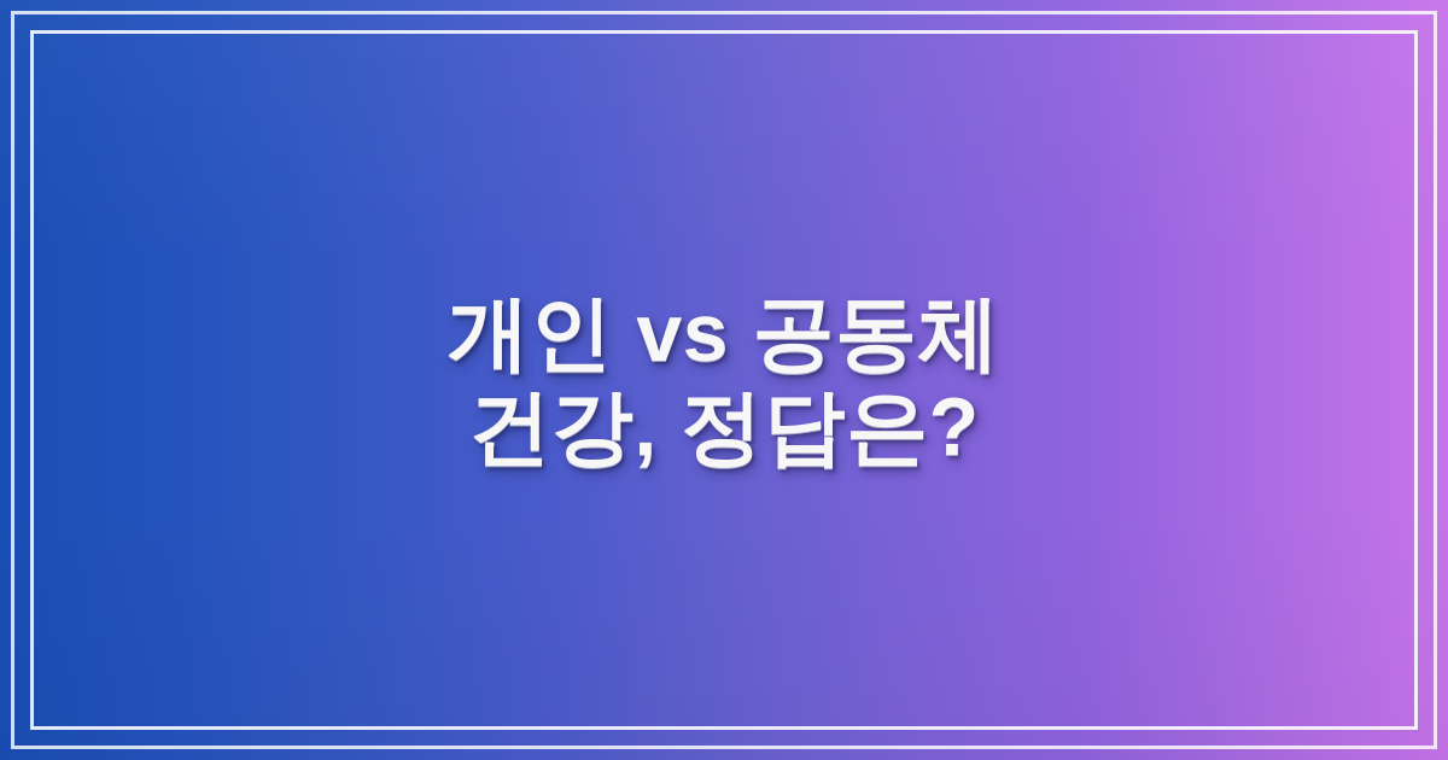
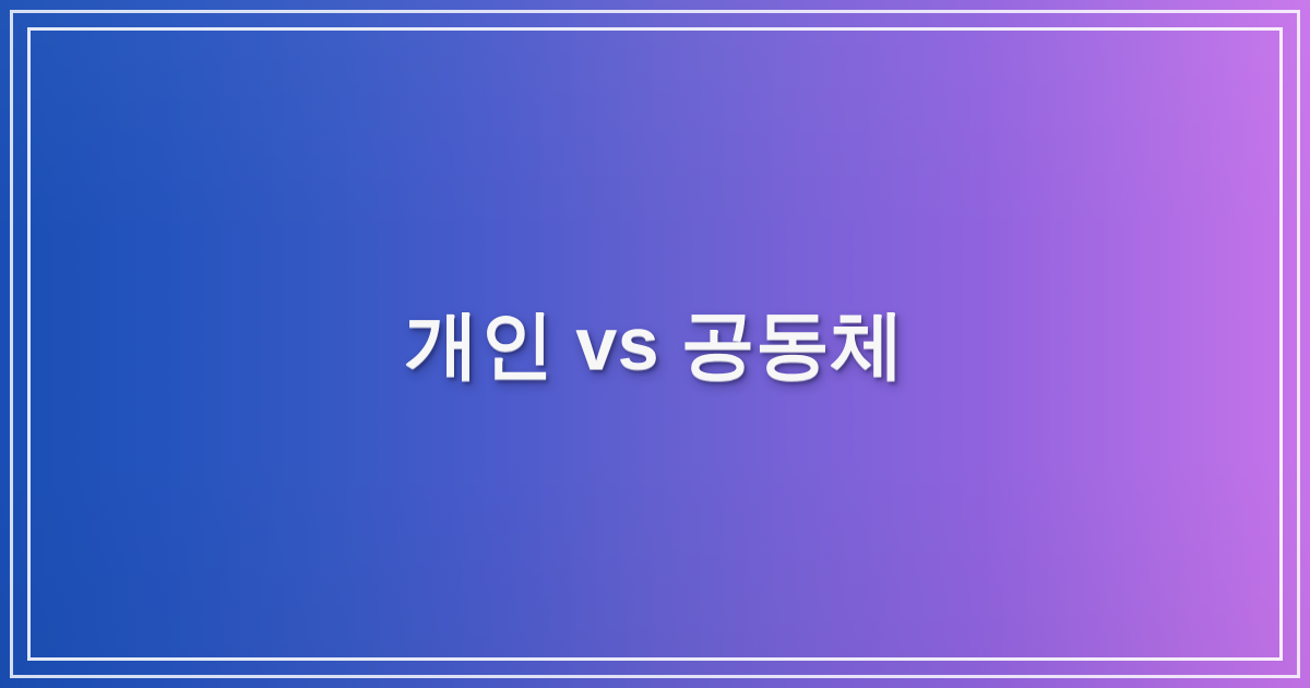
  개인 vs 공동체
- 건강, 정답은?
